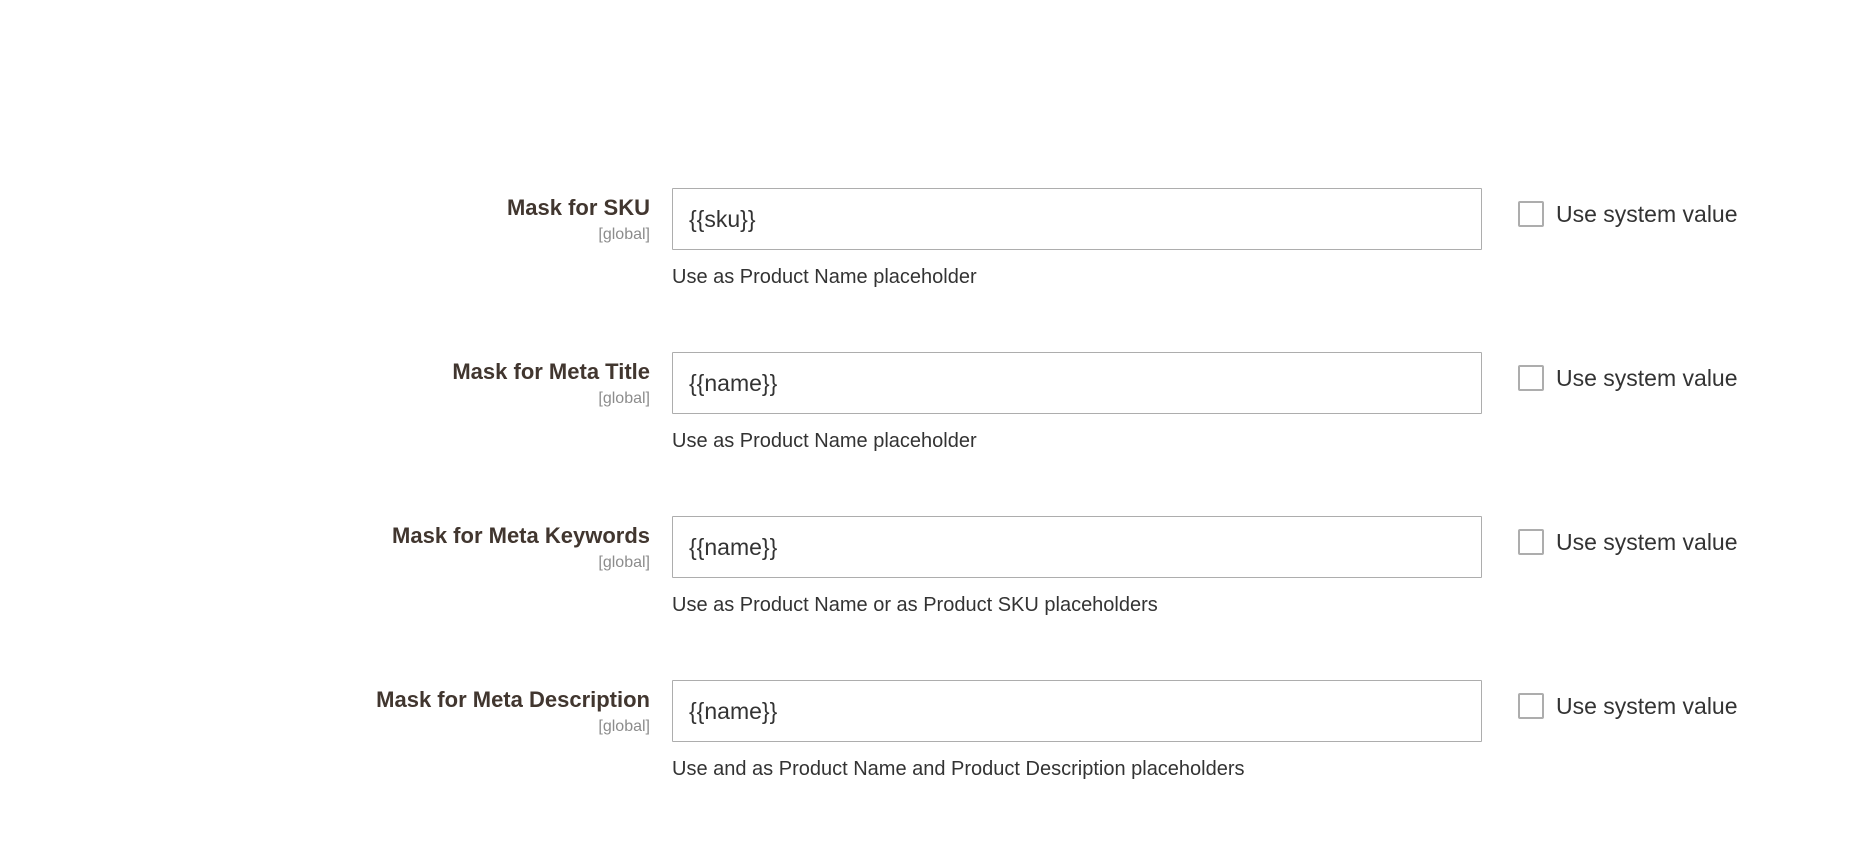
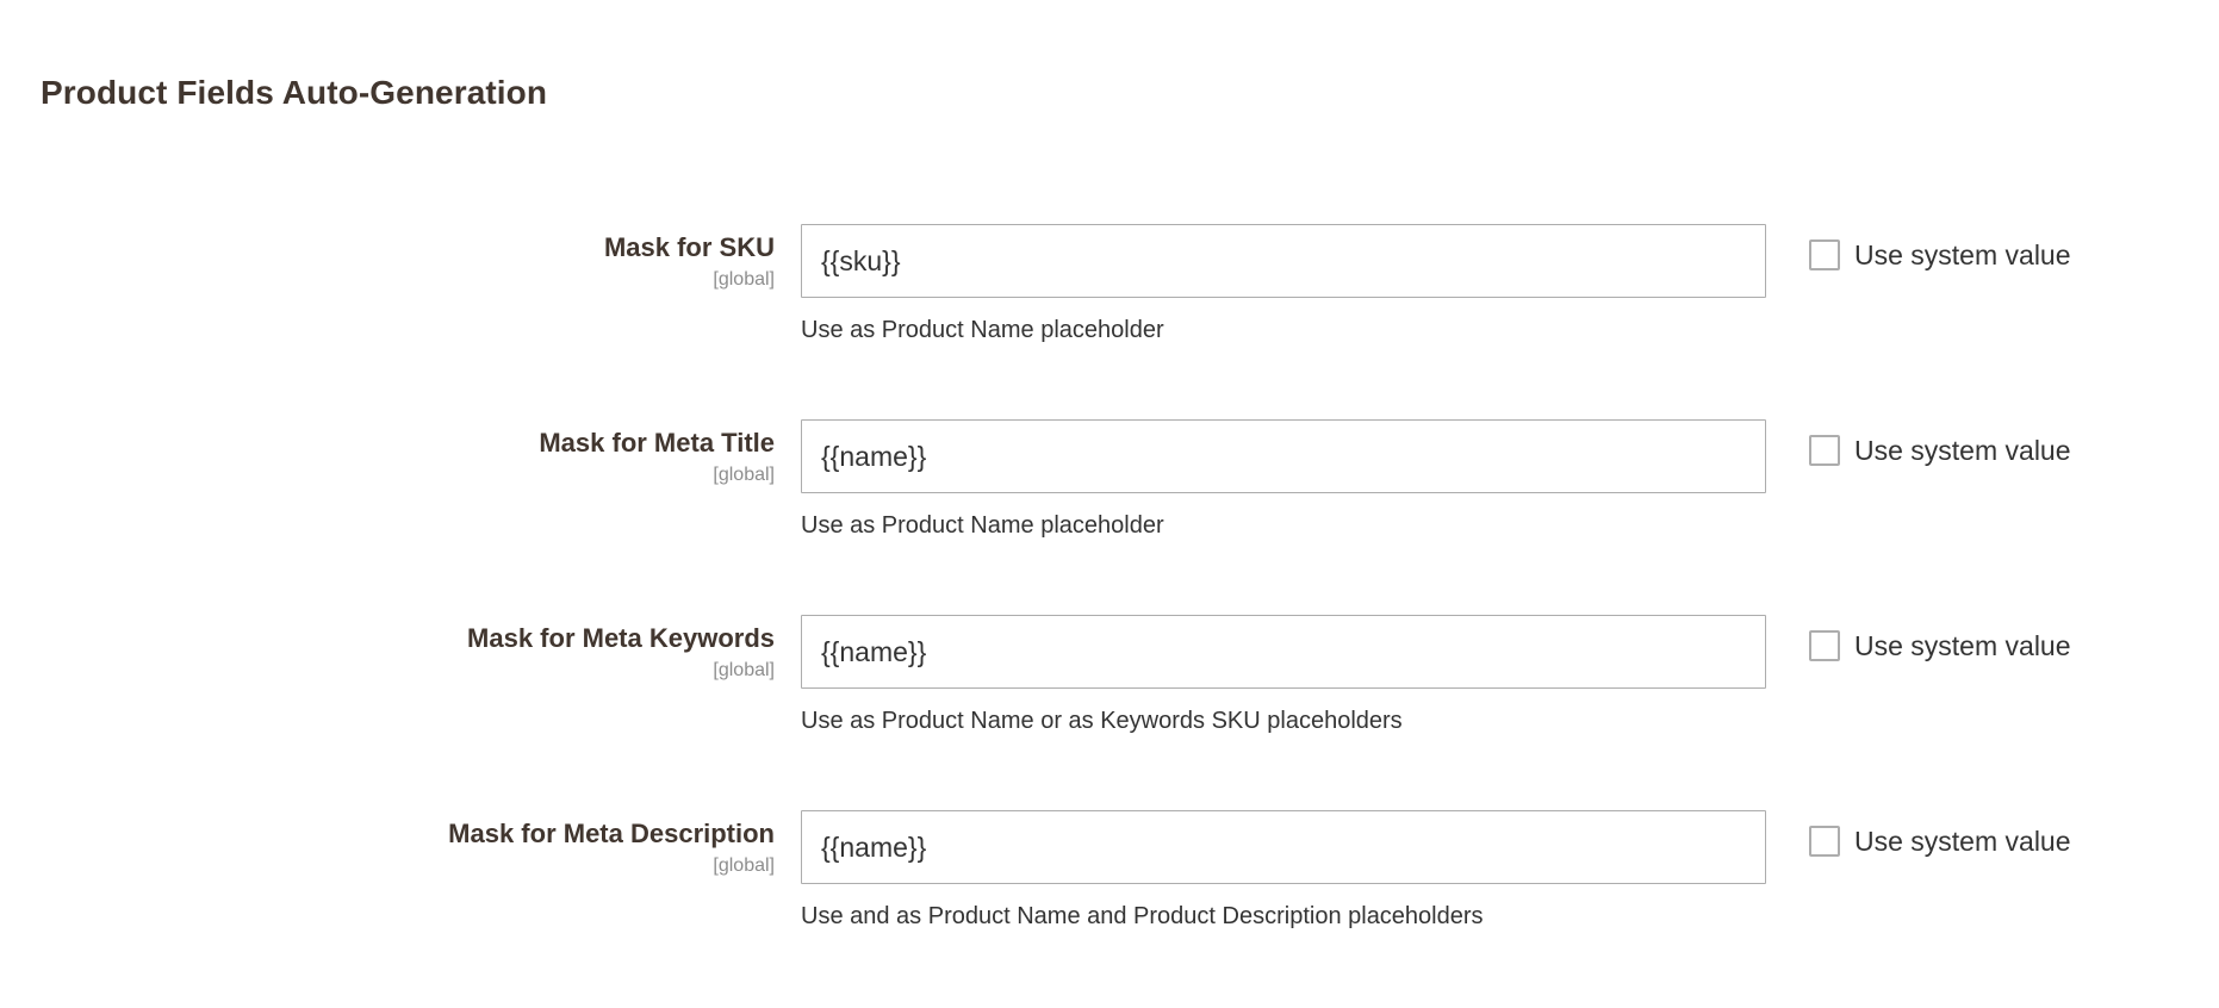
+ Product Fields Auto-Generation
  Mask for SKU
  [global]
  {{sku}}
  Use as Product Name placeholder
  Use system value
  Mask for Meta Title
  [global]
  {{name}}
  Use as Product Name placeholder
  Use system value
  Mask for Meta Keywords
  [global]
  {{name}}
- Use as Product Name or as Product SKU placeholders
+ Use as Product Name or as Keywords SKU placeholders
  Use system value
  Mask for Meta Description
  [global]
  {{name}}
  Use and as Product Name and Product Description placeholders
  Use system value
